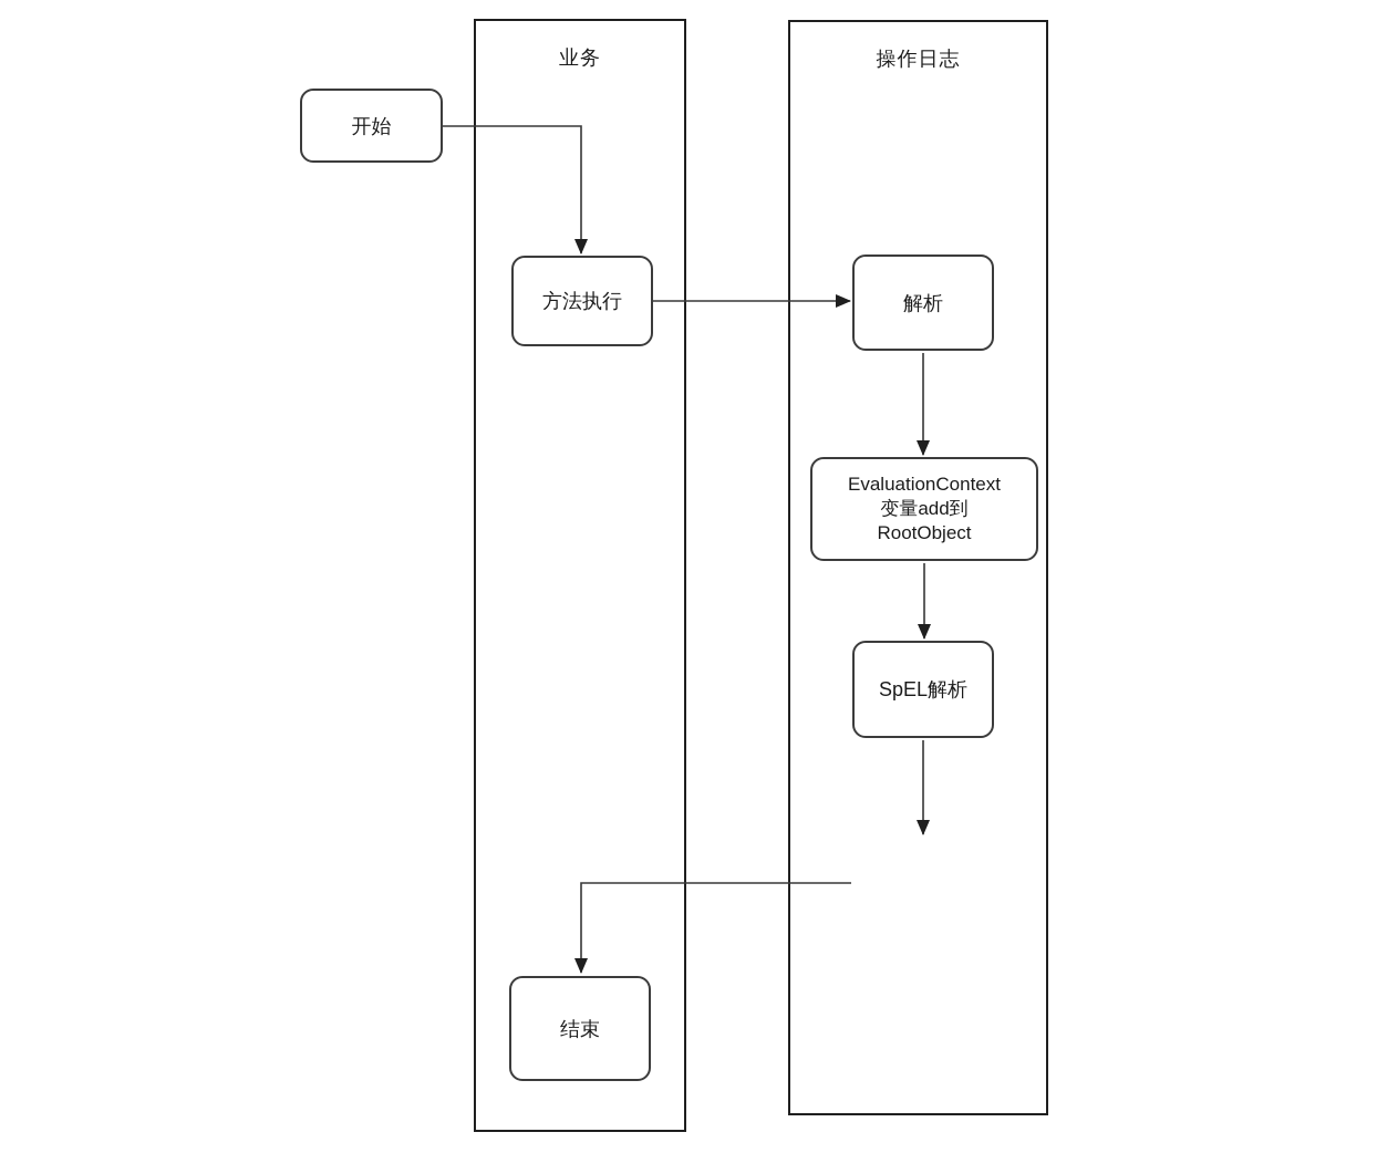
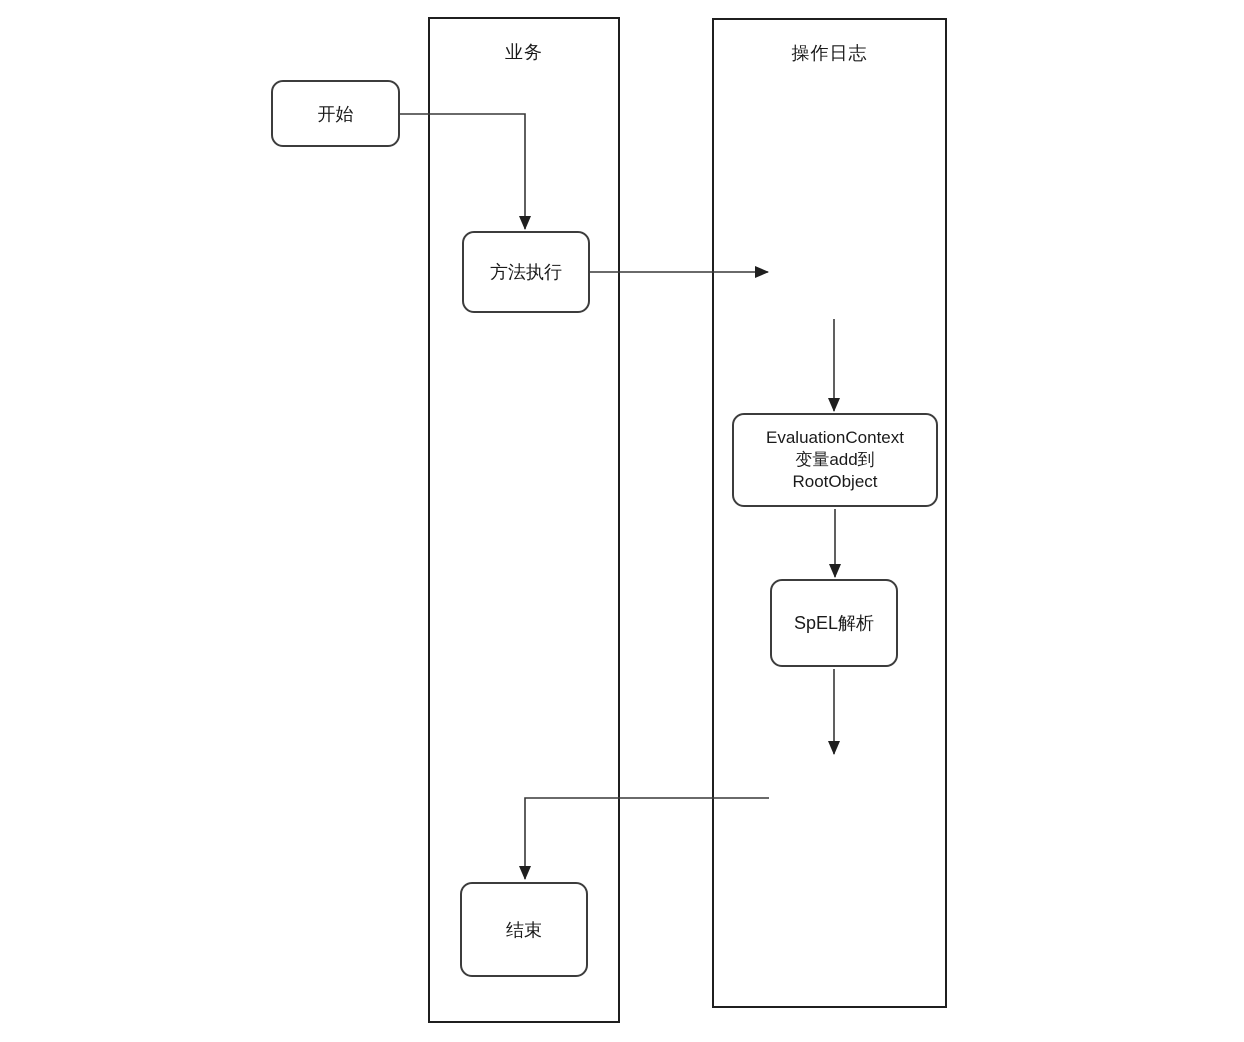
  业务
  操作日志
  开始
  方法执行
- 解析
  EvaluationContext
  变量add到
  RootObject
  SpEL解析
  结束
